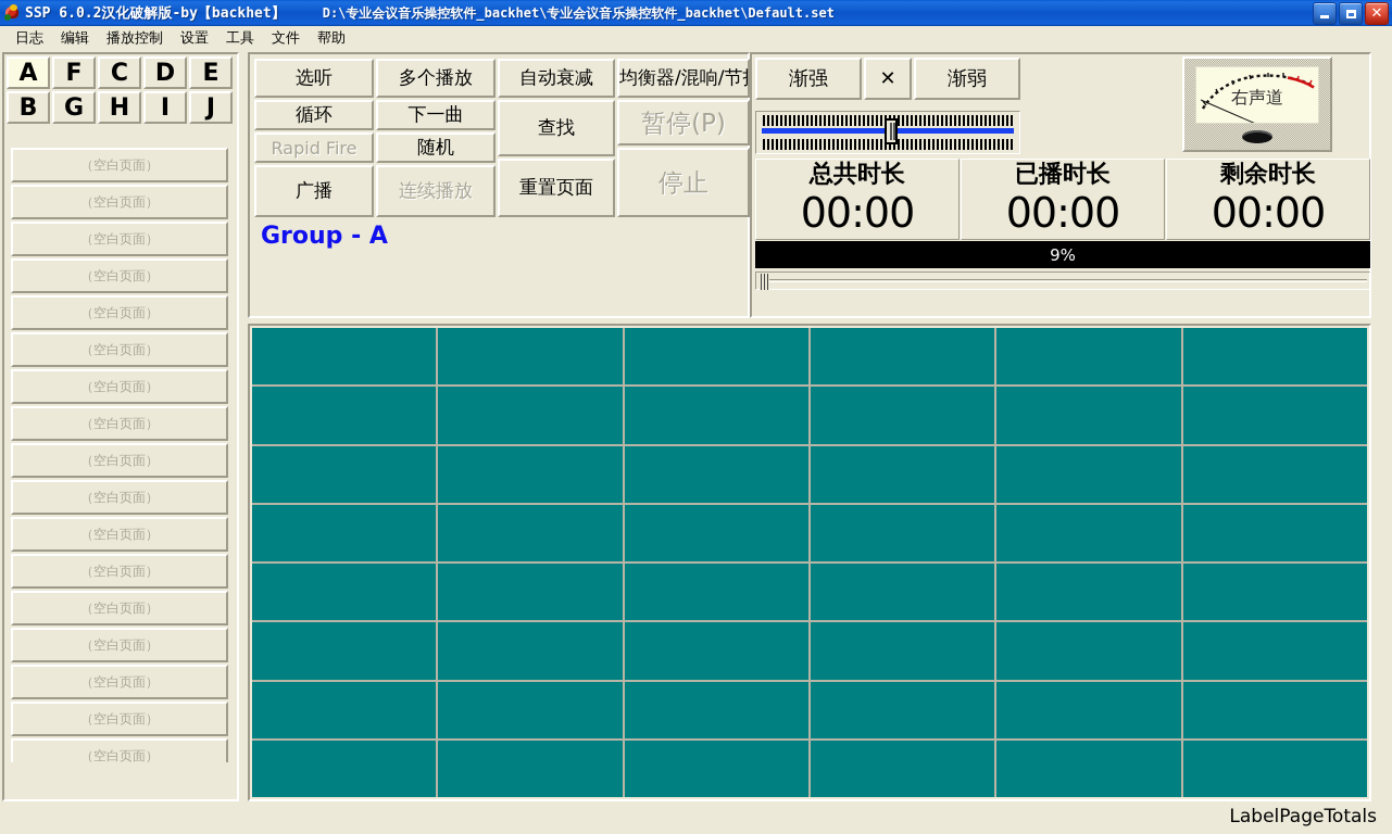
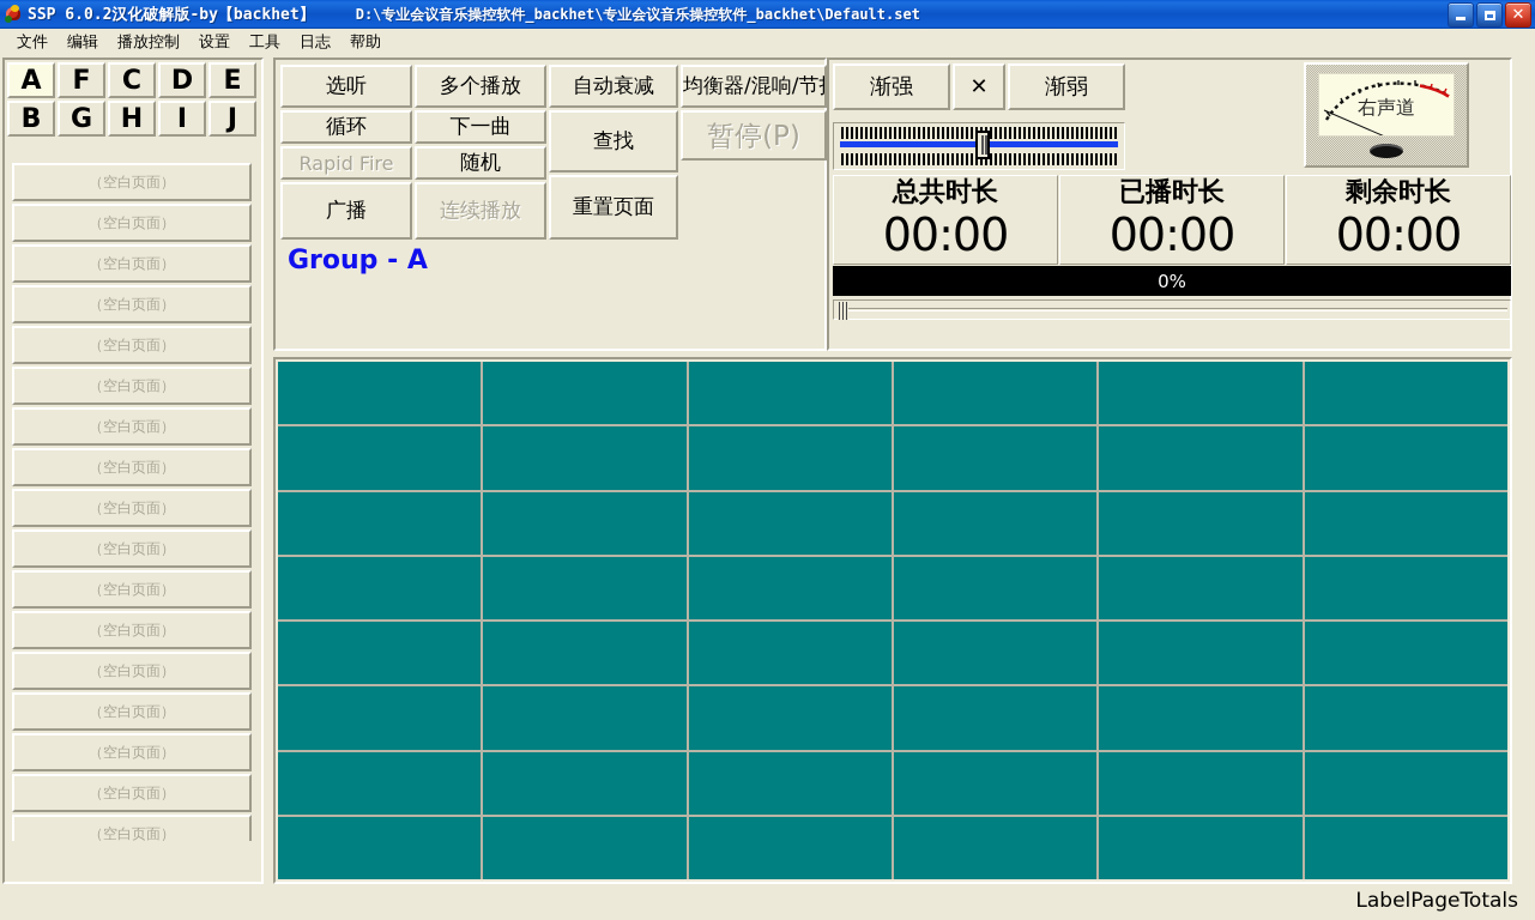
  SSP 6.0.2汉化破解版-by【backhet】
  D:\专业会议音乐操控软件_backhet\专业会议音乐操控软件_backhet\Default.set
  ✕
- 日志
+ 文件
  编辑
  播放控制
  设置
  工具
- 文件
+ 日志
  帮助
  A
  F
  C
  D
  E
  B
  G
  H
  I
  J
  （空白页面）
  （空白页面）
  （空白页面）
  （空白页面）
  （空白页面）
  （空白页面）
  （空白页面）
  （空白页面）
  （空白页面）
  （空白页面）
  （空白页面）
  （空白页面）
  （空白页面）
  （空白页面）
  （空白页面）
  （空白页面）
  （空白页面）
  选听
  多个播放
  自动衰减
  均衡器/混响/节
  循环
  下一曲
  查找
  暂停(P)
  Rapid Fire
  随机
  广播
  连续播放
  重置页面
- 停止
  Group - A
  渐强
  ✕
  渐弱
  右声道
  总共时长
  00:00
  已播时长
  00:00
  剩余时长
  00:00
- 9%
+ 0%
  LabelPageTotals
